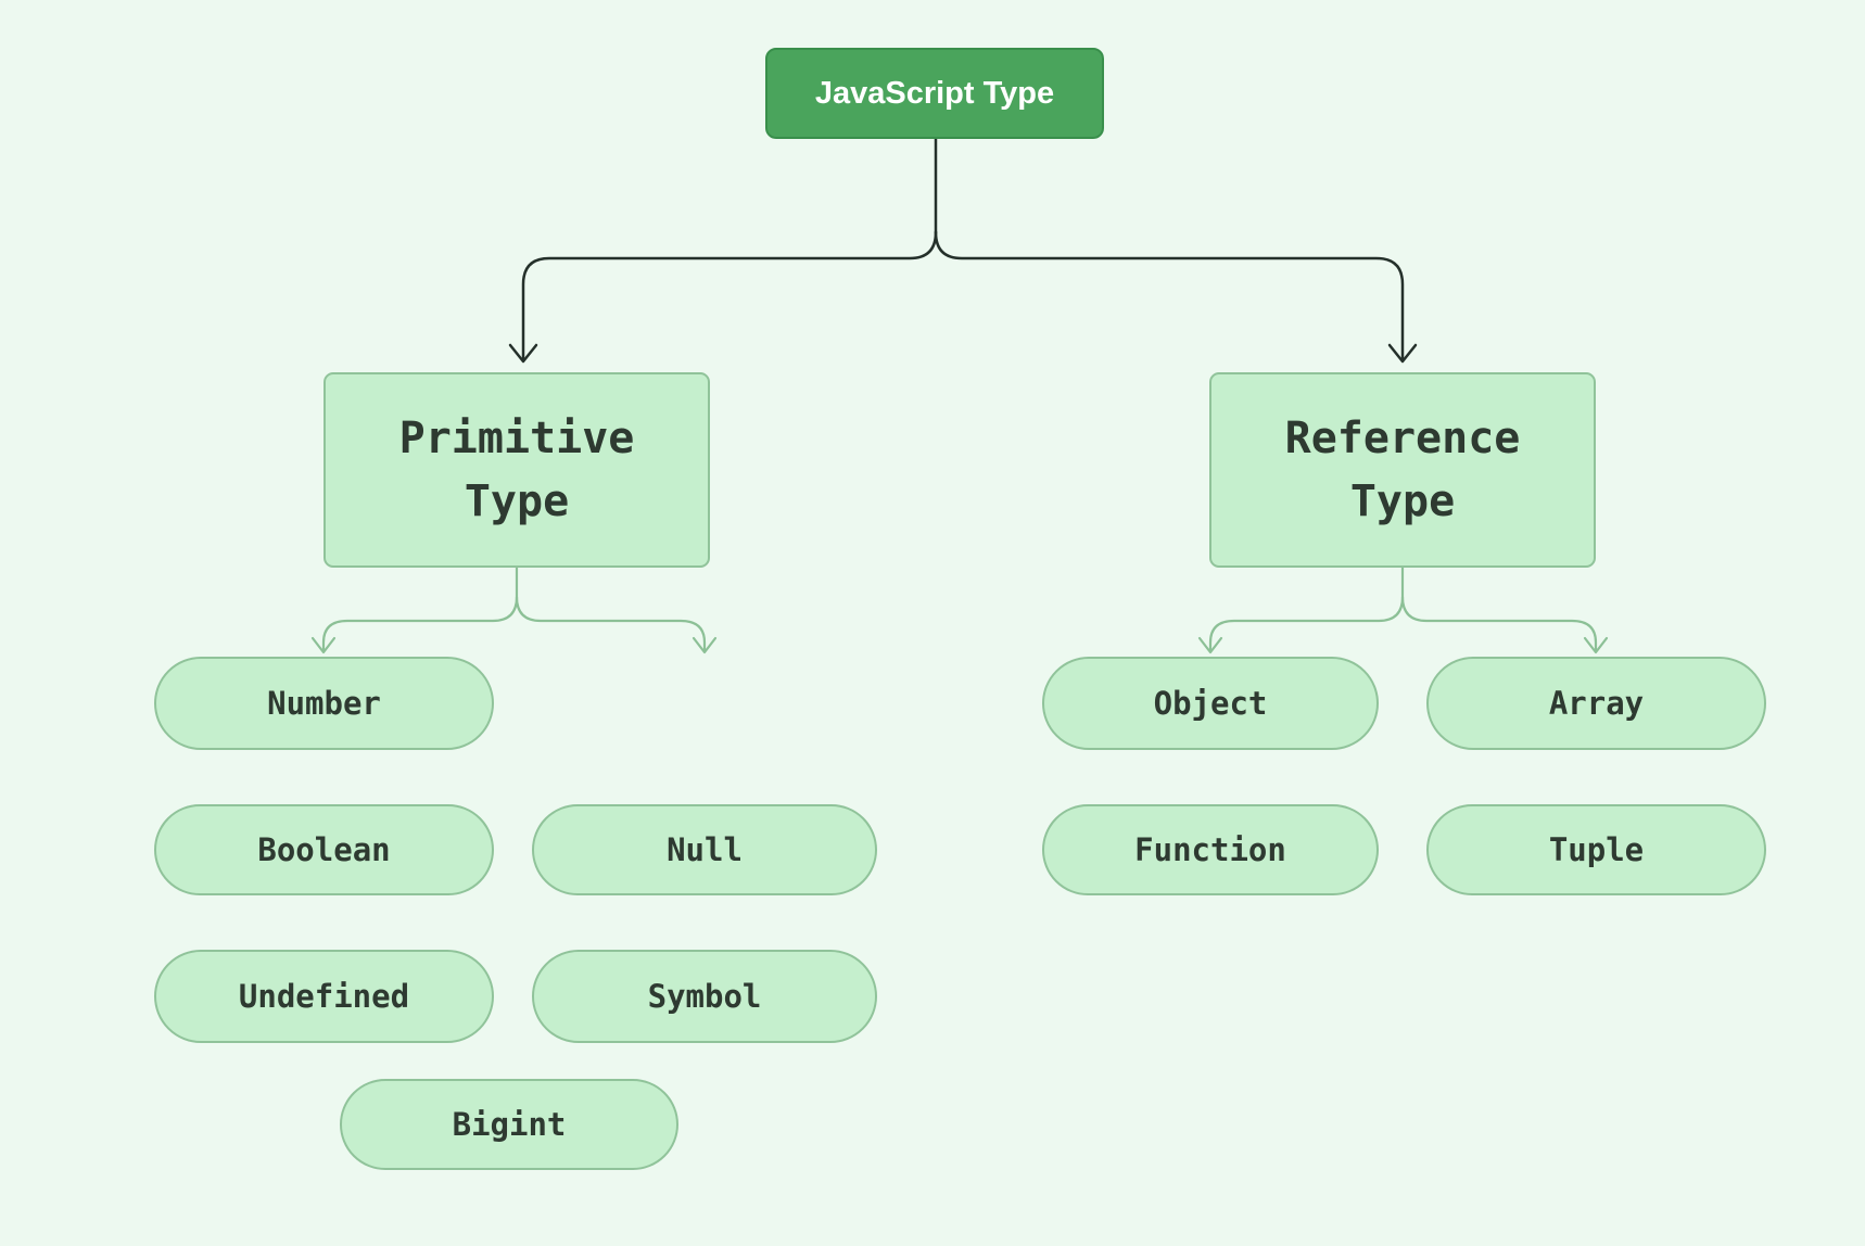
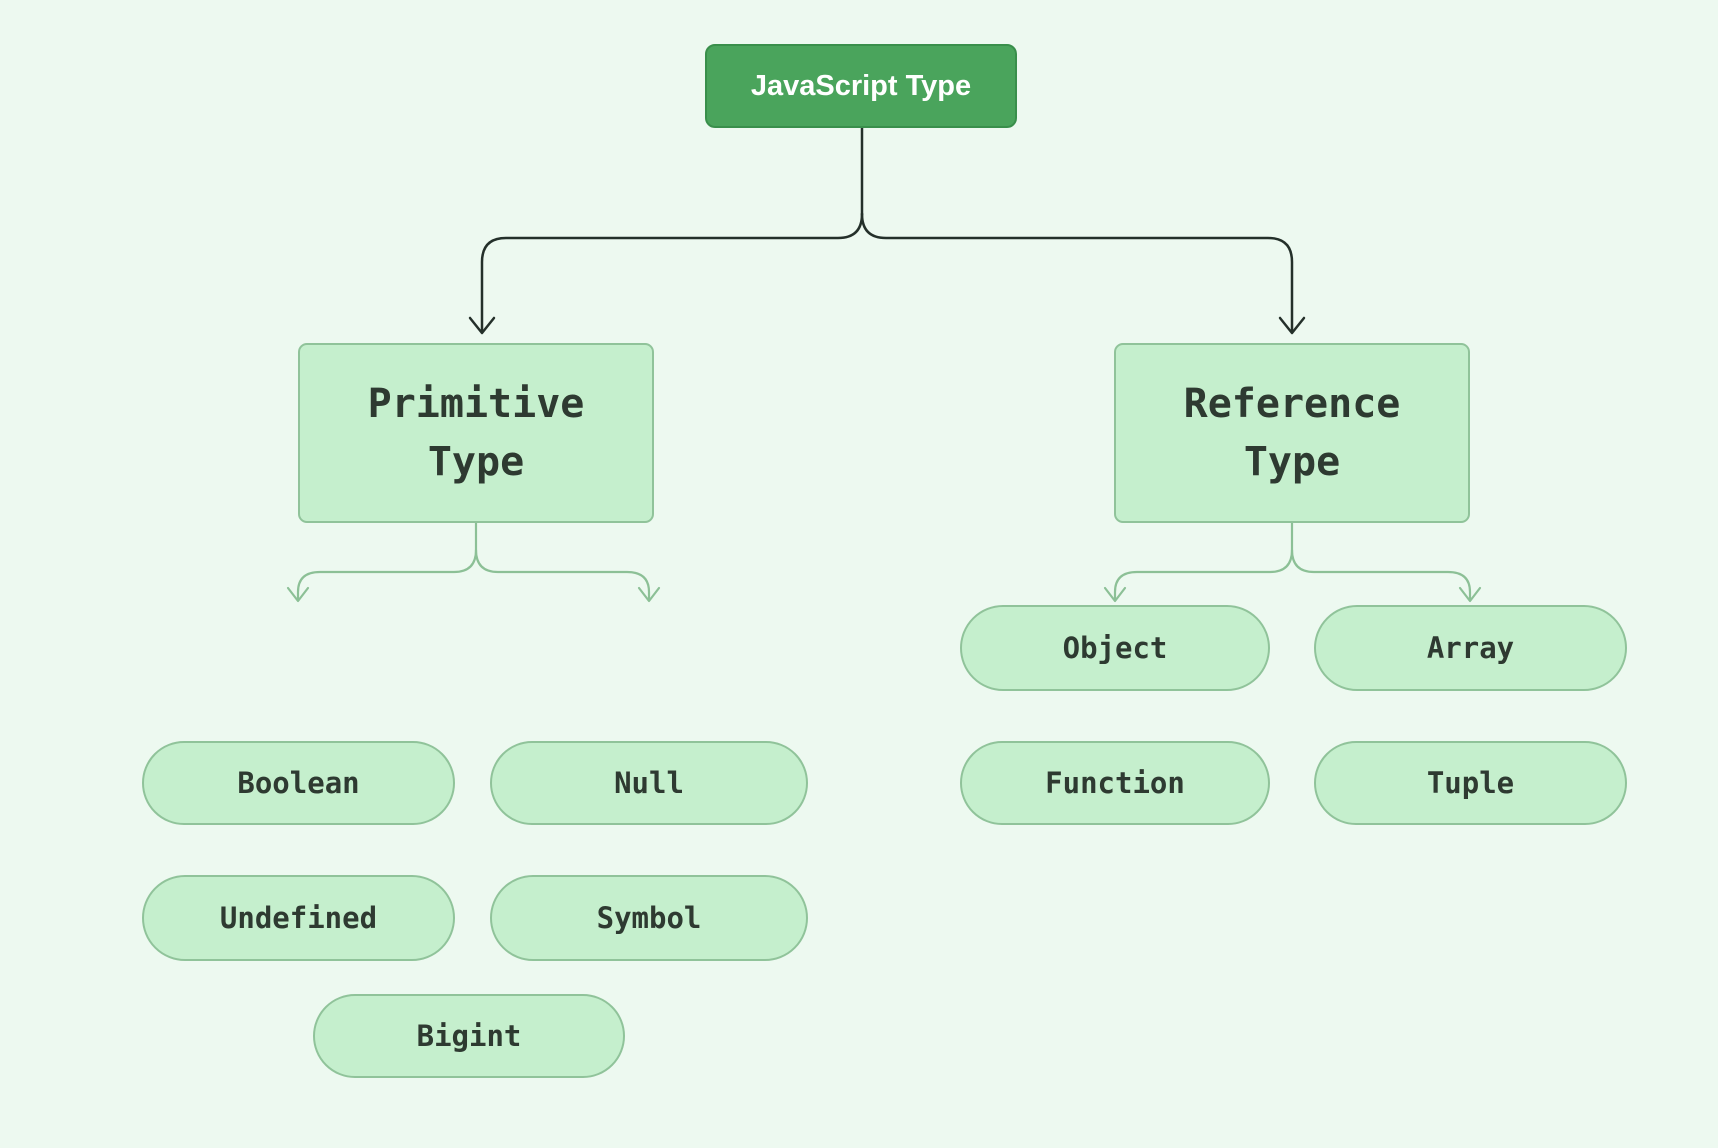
  JavaScript Type
  Primitive
  Type
  Reference
  Type
- Number
  Boolean
  Null
  Undefined
  Symbol
  Bigint
  Object
  Array
  Function
  Tuple
